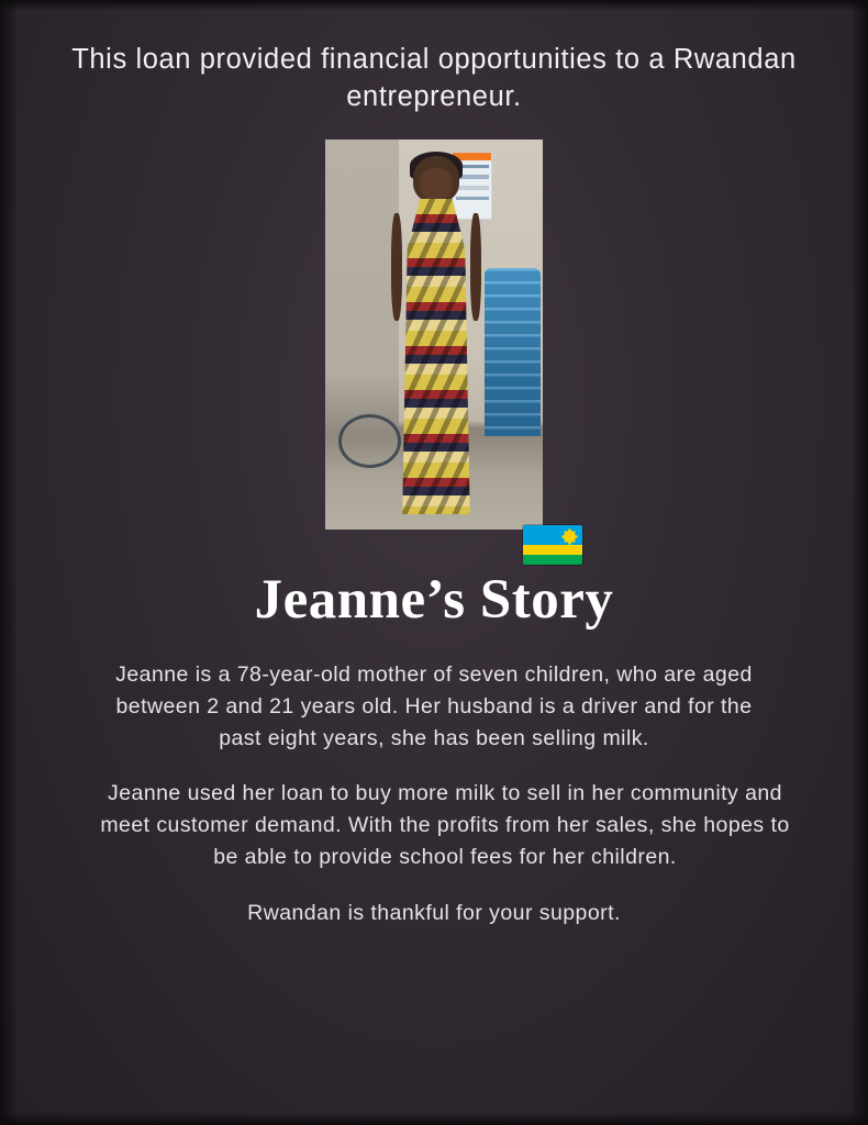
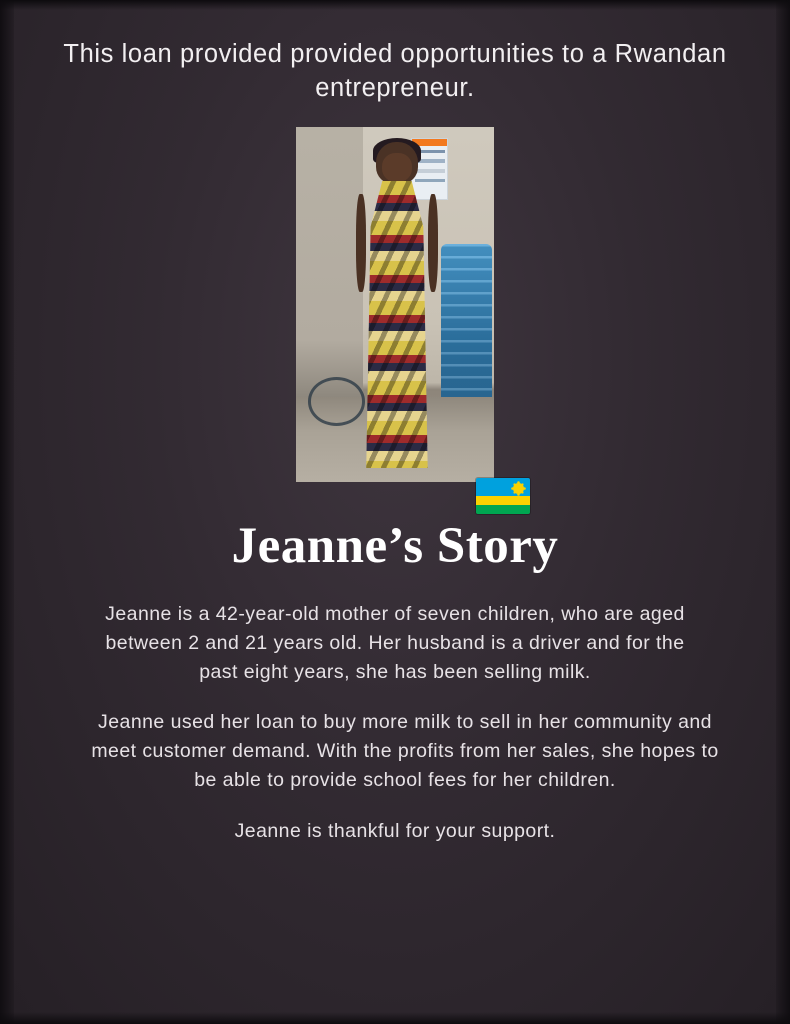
- This loan provided financial opportunities to a Rwandan entrepreneur.
+ This loan provided provided opportunities to a Rwandan entrepreneur.
  Jeanne’s Story
- Jeanne is a 78-year-old mother of seven children, who are aged between 2 and 21 years old. Her husband is a driver and for the past eight years, she has been selling milk.
+ Jeanne is a 42-year-old mother of seven children, who are aged between 2 and 21 years old. Her husband is a driver and for the past eight years, she has been selling milk.
  Jeanne used her loan to buy more milk to sell in her community and meet customer demand. With the profits from her sales, she hopes to be able to provide school fees for her children.
- Rwandan is thankful for your support.
+ Jeanne is thankful for your support.
